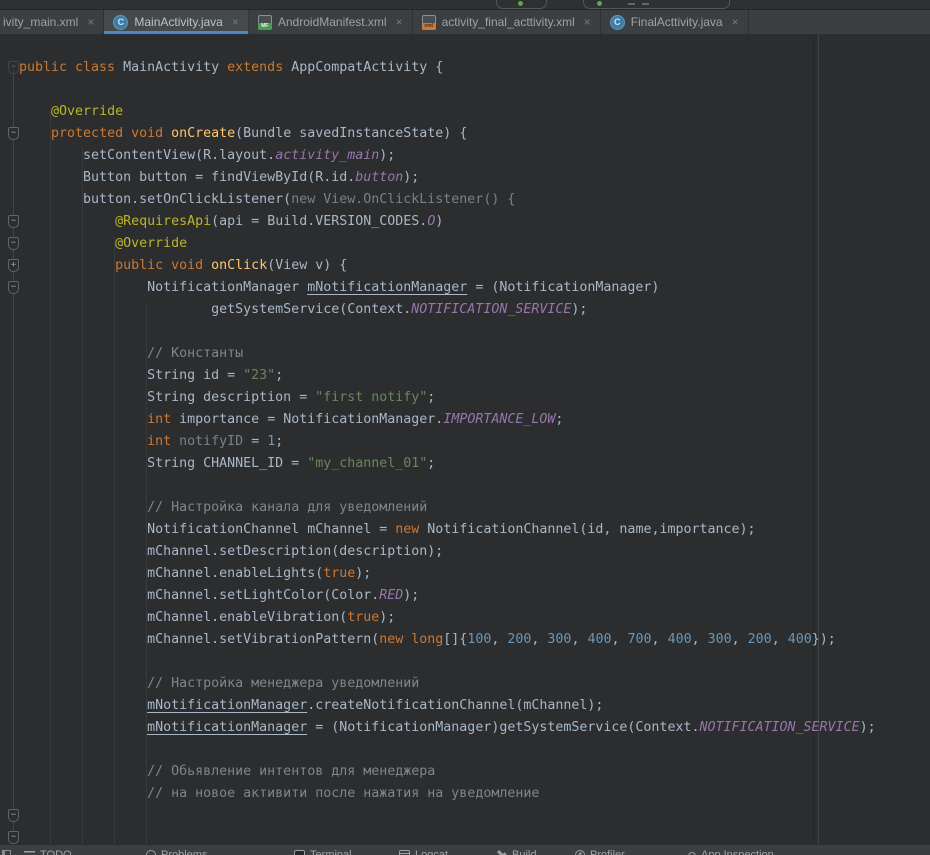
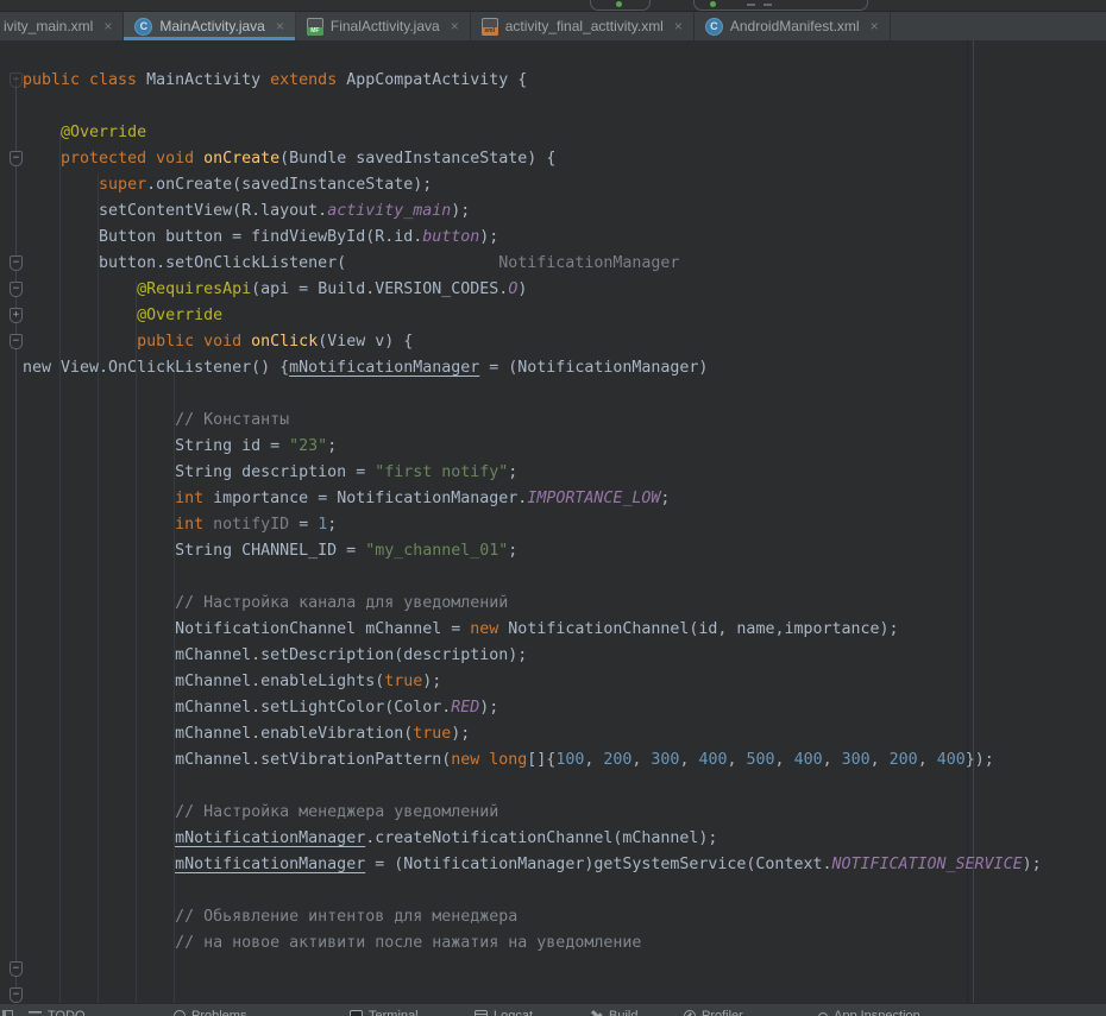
  ivity_main.xml
  ×
  C
  MainActivity.java
  ×
- AndroidManifest.xml
+ FinalActtivity.java
  ×
  activity_final_acttivity.xml
  ×
  C
- FinalActtivity.java
+ AndroidManifest.xml
  ×
  public class MainActivity extends AppCompatActivity {
  @Override
  protected void onCreate(Bundle savedInstanceState) {
+ super.onCreate(savedInstanceState);
  setContentView(R.layout.activity_main);
  Button button = findViewById(R.id.button);
- button.setOnClickListener(new View.OnClickListener() {
+ button.setOnClickListener( NotificationManager
  @RequiresApi(api = Build.VERSION_CODES.O)
  @Override
  public void onClick(View v) {
- NotificationManager mNotificationManager = (NotificationManager)
+ new View.OnClickListener() {mNotificationManager = (NotificationManager)
- getSystemService(Context.NOTIFICATION_SERVICE);
  // Константы
  String id = "23";
  String description = "first notify";
  int importance = NotificationManager.IMPORTANCE_LOW;
  int notifyID = 1;
  String CHANNEL_ID = "my_channel_01";
  // Настройка канала для уведомлений
  NotificationChannel mChannel = new NotificationChannel(id, name,importance);
  mChannel.setDescription(description);
  mChannel.enableLights(true);
  mChannel.setLightColor(Color.RED);
  mChannel.enableVibration(true);
- mChannel.setVibrationPattern(new long[]{100, 200, 300, 400, 700, 400, 300, 200, 400});
+ mChannel.setVibrationPattern(new long[]{100, 200, 300, 400, 500, 400, 300, 200, 400});
  // Настройка менеджера уведомлений
  mNotificationManager.createNotificationChannel(mChannel);
  mNotificationManager = (NotificationManager)getSystemService(Context.NOTIFICATION_SERVICE);
  // Обьявление интентов для менеджера
  // на новое активити после нажатия на уведомление
  −
  −
  −
  −
  +
  −
  −
  −
